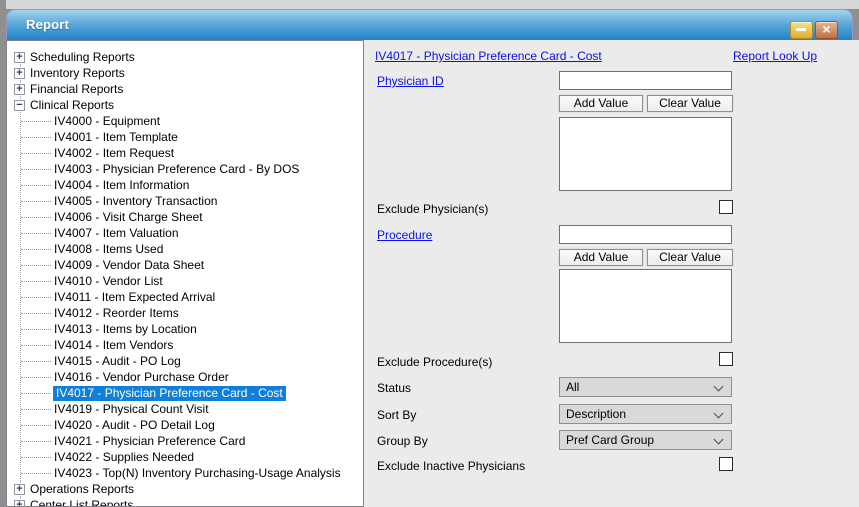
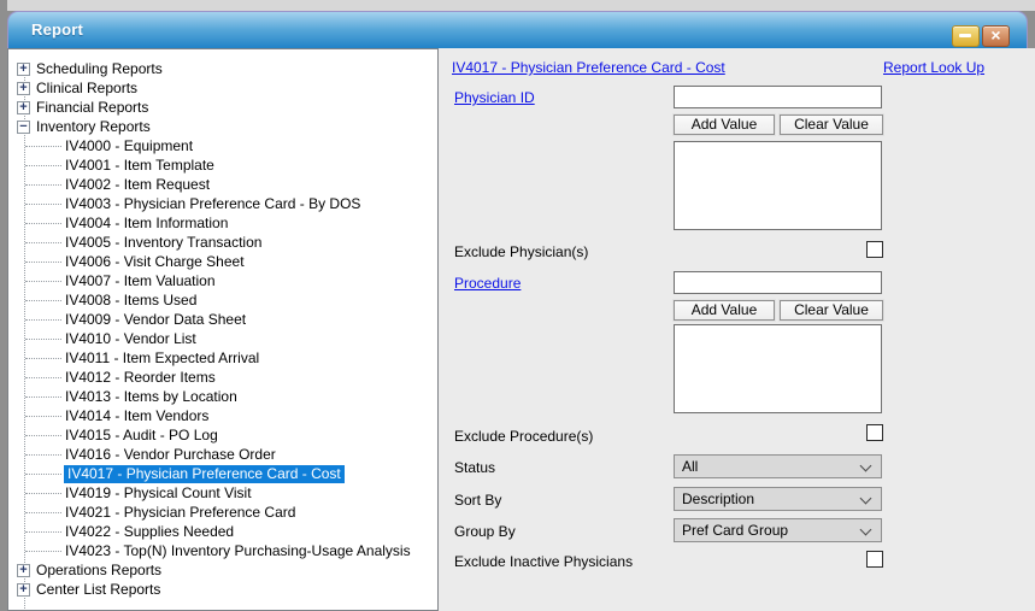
  Report
  ×
  +
  Scheduling Reports
  +
- Inventory Reports
+ Clinical Reports
  +
  Financial Reports
  −
- Clinical Reports
+ Inventory Reports
  IV4000 - Equipment
  IV4001 - Item Template
  IV4002 - Item Request
  IV4003 - Physician Preference Card - By DOS
  IV4004 - Item Information
  IV4005 - Inventory Transaction
  IV4006 - Visit Charge Sheet
  IV4007 - Item Valuation
  IV4008 - Items Used
  IV4009 - Vendor Data Sheet
  IV4010 - Vendor List
  IV4011 - Item Expected Arrival
  IV4012 - Reorder Items
  IV4013 - Items by Location
  IV4014 - Item Vendors
  IV4015 - Audit - PO Log
  IV4016 - Vendor Purchase Order
  IV4017 - Physician Preference Card - Cost
  IV4019 - Physical Count Visit
- IV4020 - Audit - PO Detail Log
  IV4021 - Physician Preference Card
  IV4022 - Supplies Needed
  IV4023 - Top(N) Inventory Purchasing-Usage Analysis
  +
  Operations Reports
  +
  Center List Reports
  IV4017 - Physician Preference Card - Cost
  Report Look Up
  Physician ID
  Add Value
  Clear Value
  Exclude Physician(s)
  Procedure
  Add Value
  Clear Value
  Exclude Procedure(s)
  Status
  All
  Sort By
  Description
  Group By
  Pref Card Group
  Exclude Inactive Physicians
